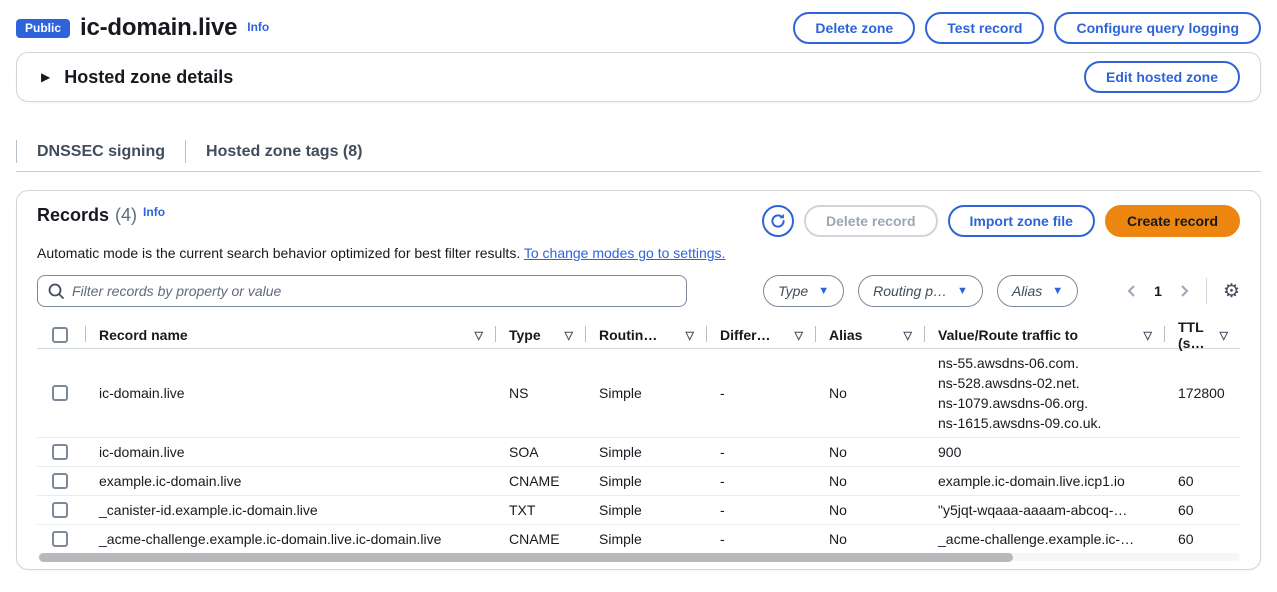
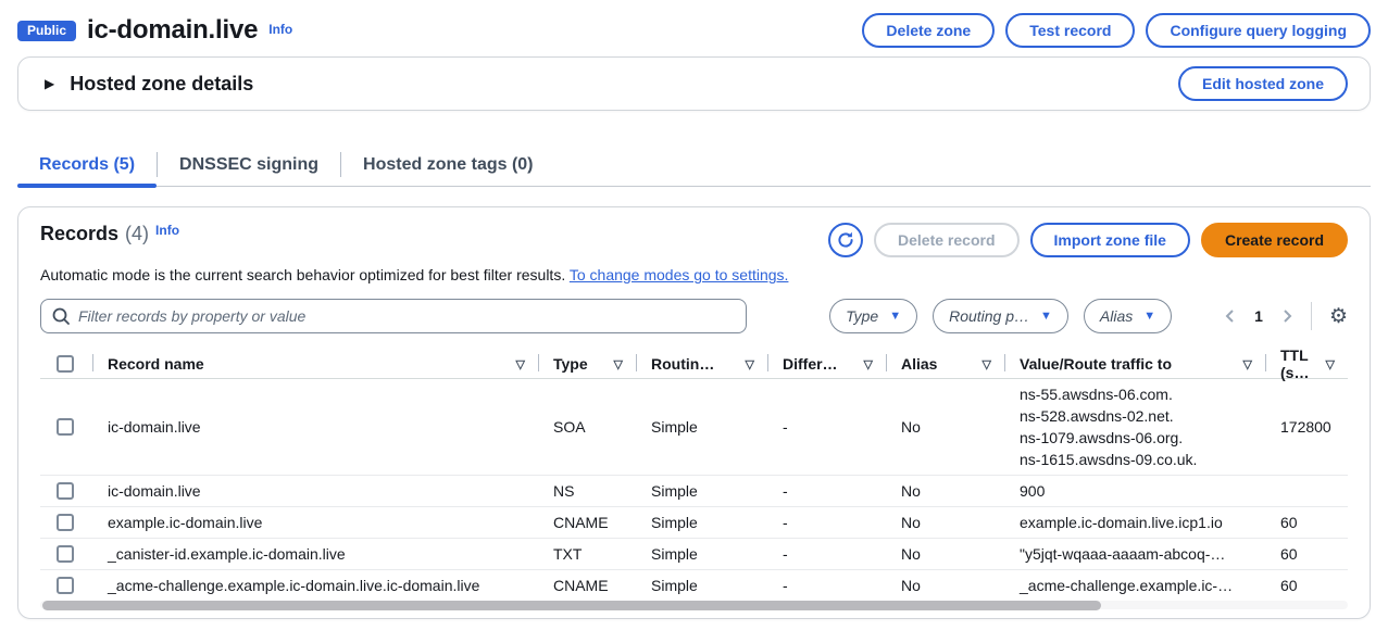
  Public
  ic-domain.live
  Info
  Delete zone
  Test record
  Configure query logging
  ▶
  Hosted zone details
  Edit hosted zone
+ Records (5)
  DNSSEC signing
- Hosted zone tags (8)
+ Hosted zone tags (0)
  Records
  (4)
  Info
  Delete record
  Import zone file
  Create record
  Automatic mode is the current search behavior optimized for best filter results. To change modes go to settings.
  Filter records by property or value
  Type
  ▼
  Routing p…
  ▼
  Alias
  ▼
  1
  ⚙
  Record name
  ▽
  Type
  ▽
  Routin…
  ▽
  Differ…
  ▽
  Alias
  ▽
  Value/Route traffic to
  ▽
  TTL (s…
  ▽
  ic-domain.live
- NS
+ SOA
  Simple
  -
  No
  ns-55.awsdns-06.com.
  ns-528.awsdns-02.net.
  ns-1079.awsdns-06.org.
  ns-1615.awsdns-09.co.uk.
  172800
  ic-domain.live
- SOA
+ NS
  Simple
  -
  No
  900
  example.ic-domain.live
  CNAME
  Simple
  -
  No
  example.ic-domain.live.icp1.io
  60
  _canister-id.example.ic-domain.live
  TXT
  Simple
  -
  No
  "y5jqt-wqaaa-aaaam-abcoq-…
  60
  _acme-challenge.example.ic-domain.live.ic-domain.live
  CNAME
  Simple
  -
  No
  _acme-challenge.example.ic-…
  60
